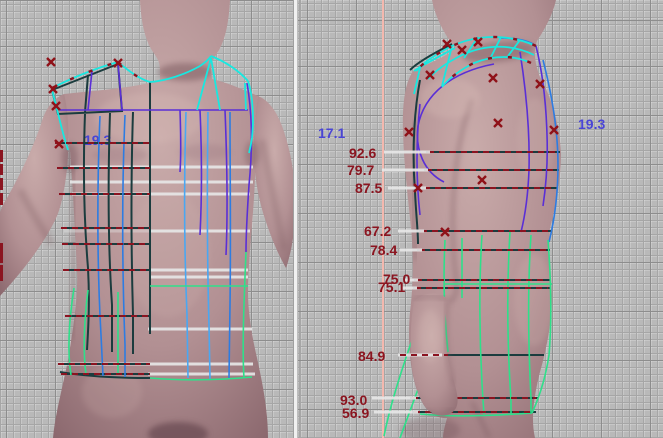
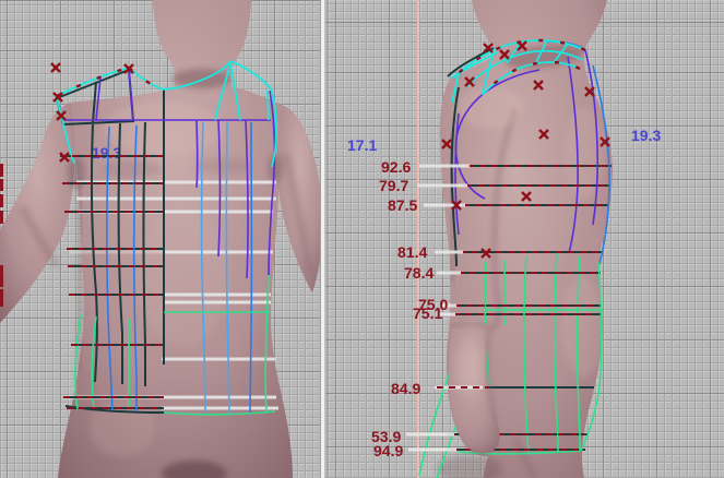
  19.3
  17.1
  92.6
  79.7
  87.5
- 67.2
+ 81.4
  78.4
  75.0
  75.1
  84.9
- 93.0
+ 53.9
- 56.9
+ 94.9
  19.3
